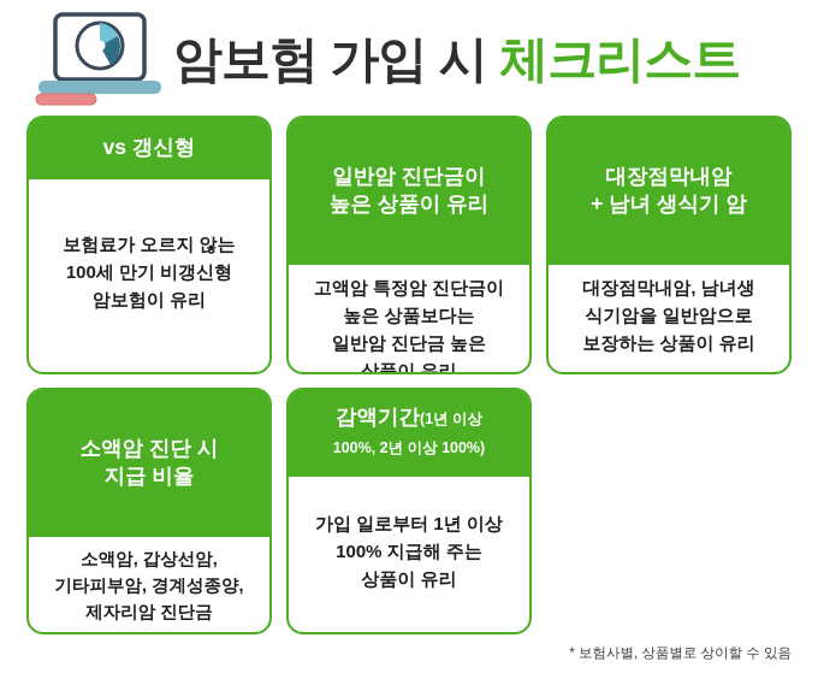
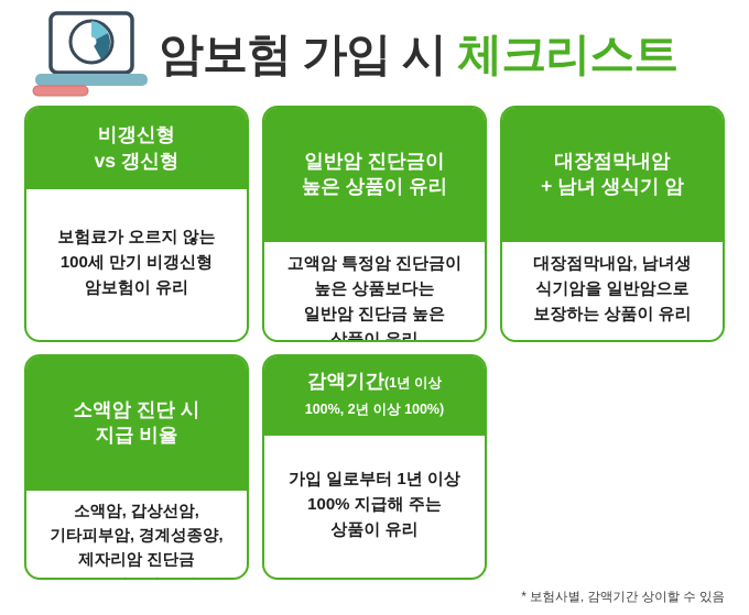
  암보험 가입 시 체크리스트
+ 비갱신형
  vs 갱신형
  보험료가 오르지 않는
  100세 만기 비갱신형
  암보험이 유리
  일반암 진단금이
  높은 상품이 유리
  고액암 특정암 진단금이
  높은 상품보다는
  일반암 진단금 높은
  상품이 유리
  대장점막내암
  + 남녀 생식기 암
  대장점막내암, 남녀생
  식기암을 일반암으로
  보장하는 상품이 유리
  소액암 진단 시
  지급 비율
  소액암, 갑상선암,
  기타피부암, 경계성종양,
  제자리암 진단금
  감액기간(1년 이상
  100%, 2년 이상 100%)
  가입 일로부터 1년 이상
  100% 지급해 주는
  상품이 유리
- * 보험사별, 상품별로 상이할 수 있음
+ * 보험사별, 감액기간 상이할 수 있음
